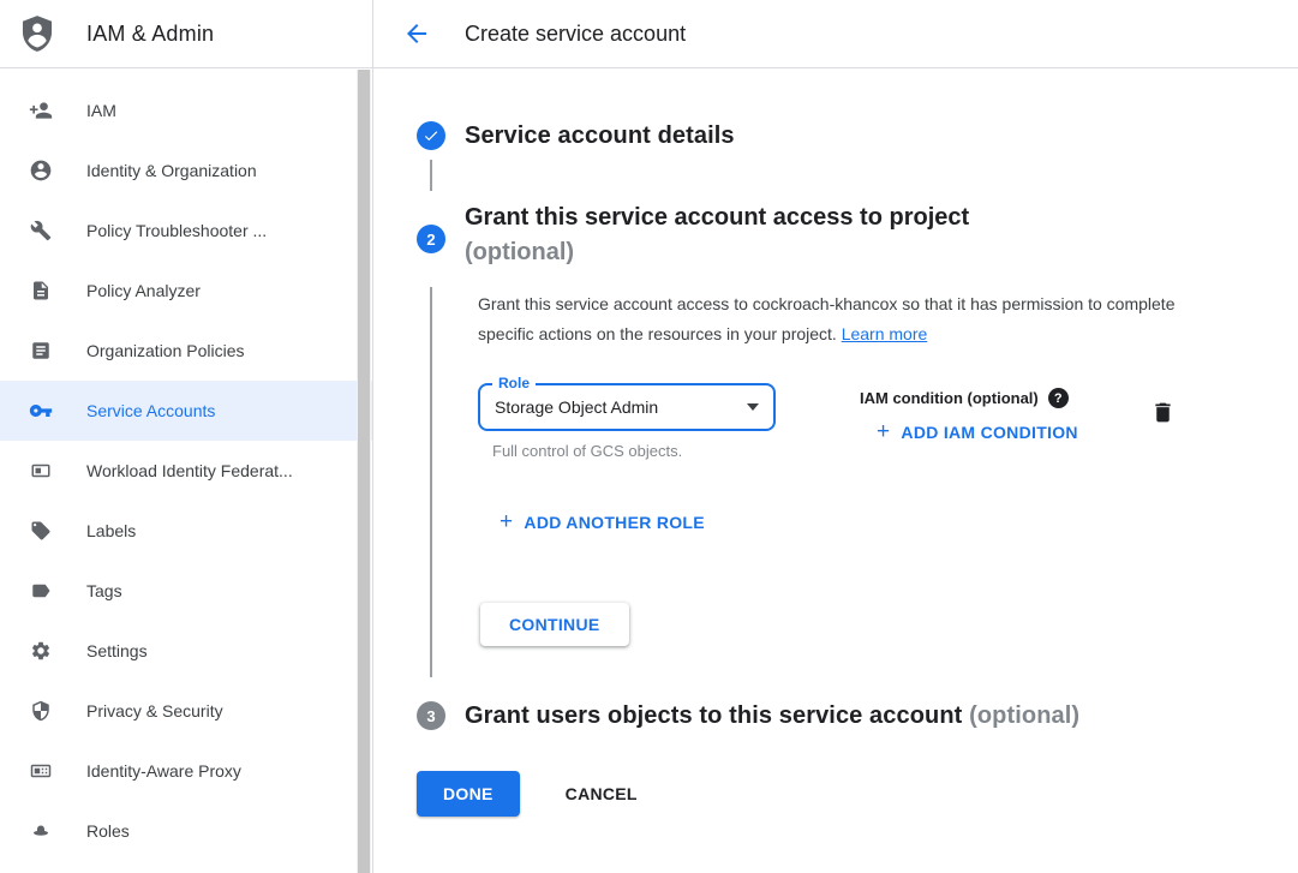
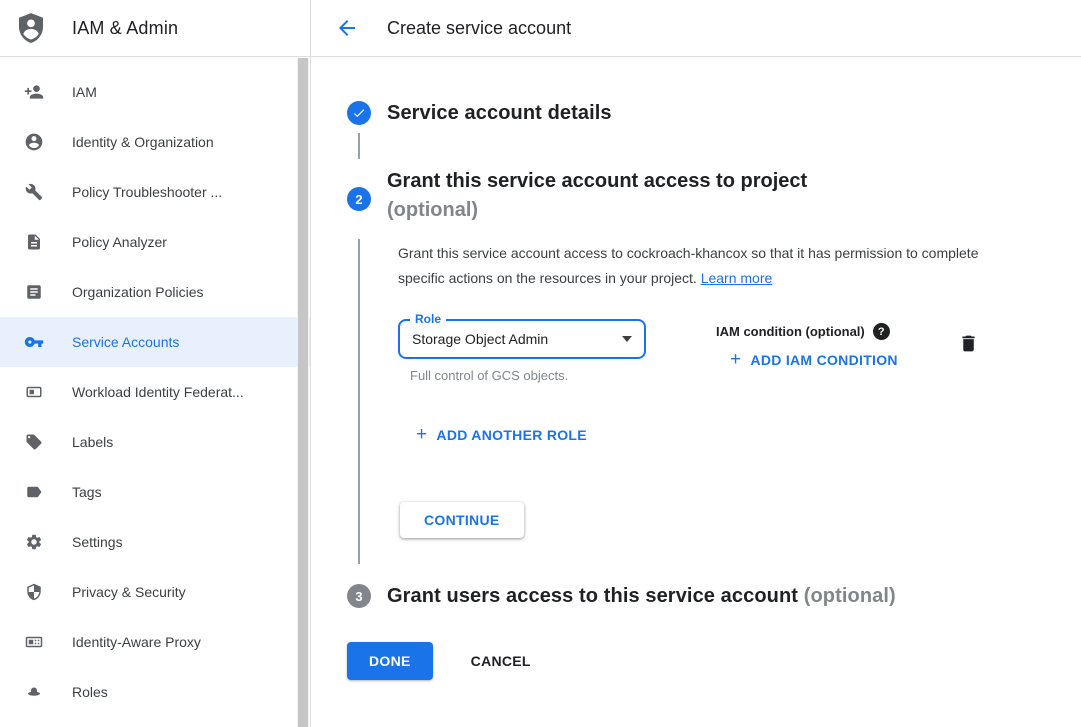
  IAM & Admin
  IAM
  Identity & Organization
  Policy Troubleshooter ...
  Policy Analyzer
  Organization Policies
  Service Accounts
  Workload Identity Federat...
  Labels
  Tags
  Settings
  Privacy & Security
  Identity-Aware Proxy
  Roles
  Create service account
  Service account details
  2
  Grant this service account access to project
  (optional)
  Grant this service account access to cockroach-khancox so that it has permission to complete specific actions on the resources in your project. Learn more
  Role
  Storage Object Admin
  Full control of GCS objects.
  IAM condition (optional)
  ?
  +
  ADD IAM CONDITION
  +
  ADD ANOTHER ROLE
  CONTINUE
  3
- Grant users objects to this service account (optional)
+ Grant users access to this service account (optional)
  DONE
  CANCEL
